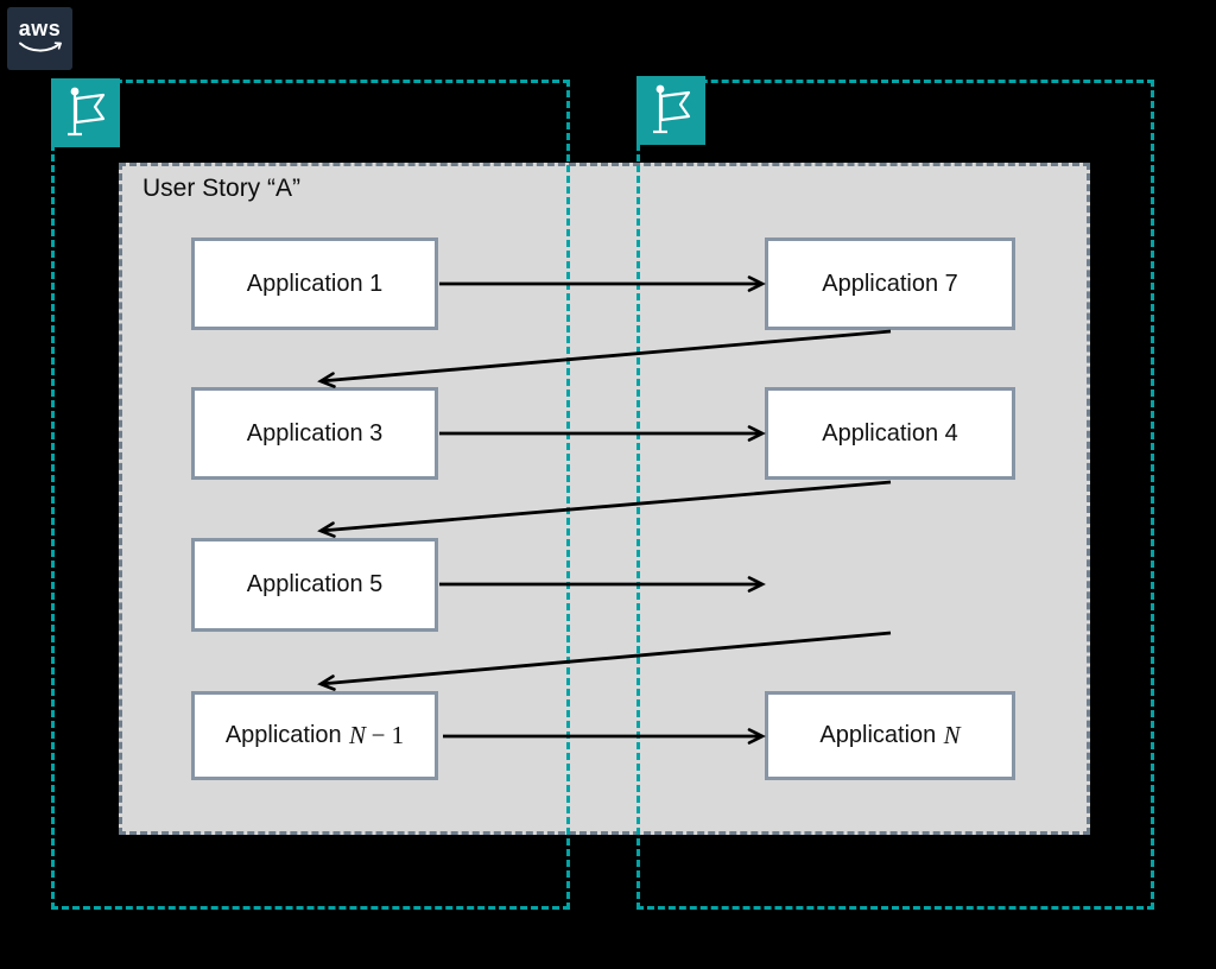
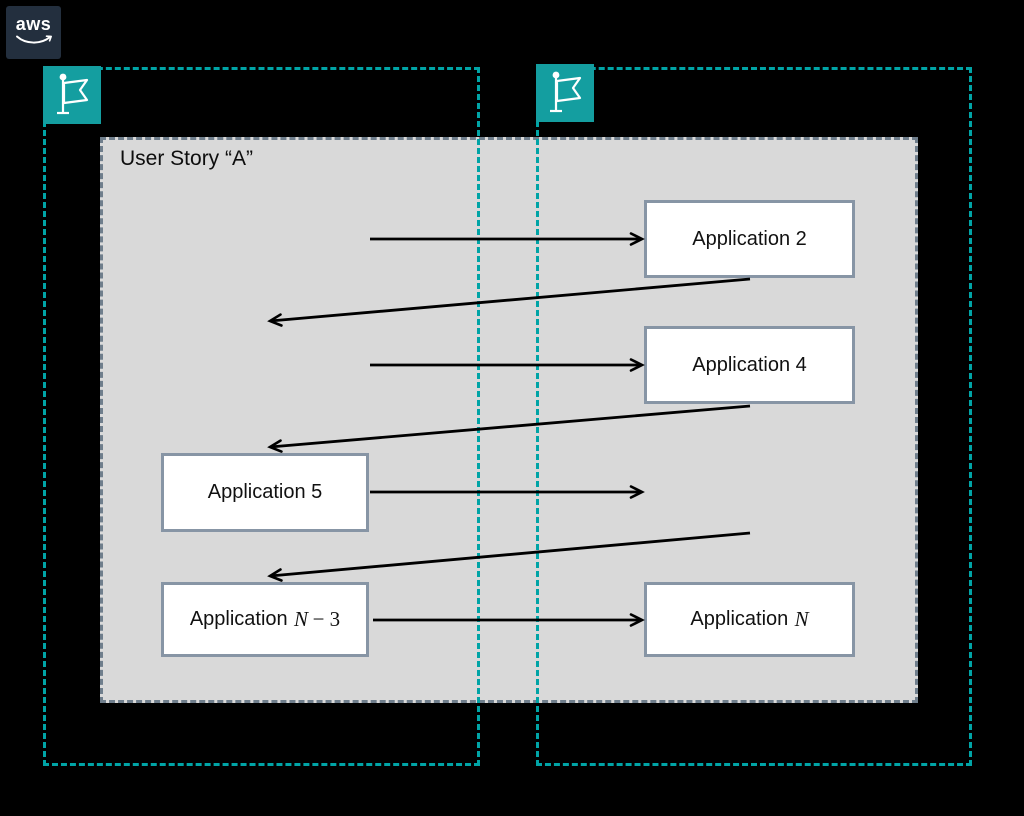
  aws
  User Story “A”
- Application 1
- Application 7
+ Application 2
- Application 3
  Application 4
  Application 5
  Application
  N
- − 1
+ − 3
  Application
  N
